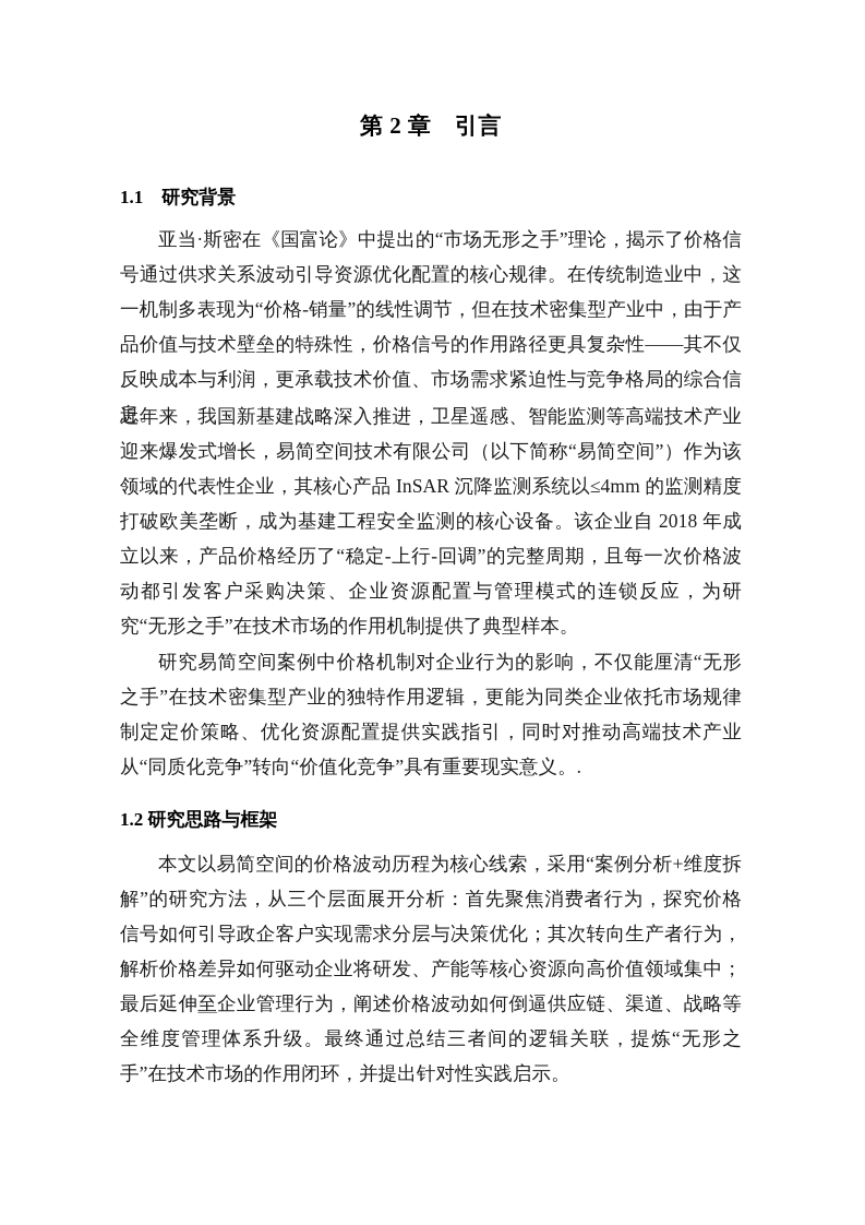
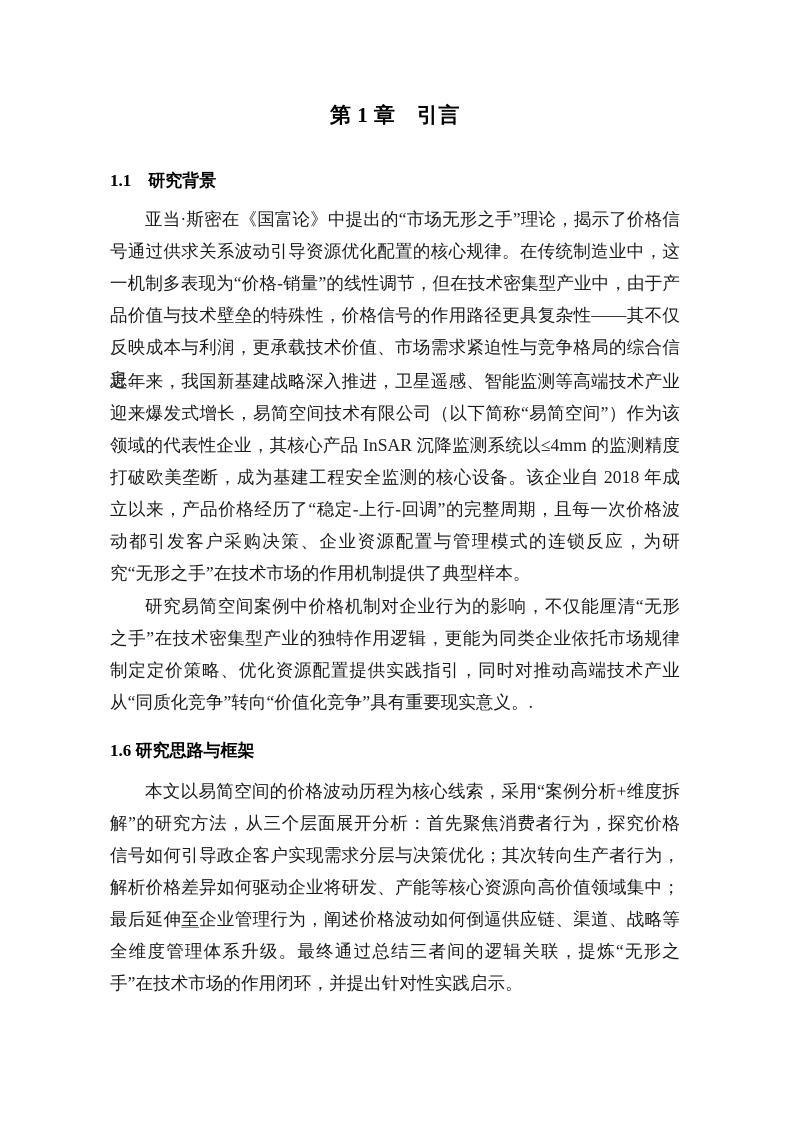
- 第 2 章 引言
+ 第 1 章 引言
  1.1 研究背景
  亚当·斯密在《国富论》中提出的“市场无形之手”理论，揭示了价格信号通过供求关系波动引导资源优化配置的核心规律。在传统制造业中，这一机制多表现为“价格-销量”的线性调节，但在技术密集型产业中，由于产品价值与技术壁垒的特殊性，价格信号的作用路径更具复杂性——其不仅反映成本与利润，更承载技术价值、市场需求紧迫性与竞争格局的综合信息。
  近年来，我国新基建战略深入推进，卫星遥感、智能监测等高端技术产业迎来爆发式增长，易简空间技术有限公司（以下简称“易简空间”）作为该领域的代表性企业，其核心产品 InSAR 沉降监测系统以≤4mm 的监测精度打破欧美垄断，成为基建工程安全监测的核心设备。该企业自 2018 年成立以来，产品价格经历了“稳定-上行-回调”的完整周期，且每一次价格波动都引发客户采购决策、企业资源配置与管理模式的连锁反应，为研究“无形之手”在技术市场的作用机制提供了典型样本。
  研究易简空间案例中价格机制对企业行为的影响，不仅能厘清“无形之手”在技术密集型产业的独特作用逻辑，更能为同类企业依托市场规律制定定价策略、优化资源配置提供实践指引，同时对推动高端技术产业从“同质化竞争”转向“价值化竞争”具有重要现实意义。.
- 1.2 研究思路与框架
+ 1.6 研究思路与框架
  本文以易简空间的价格波动历程为核心线索，采用“案例分析+维度拆解”的研究方法，从三个层面展开分析：首先聚焦消费者行为，探究价格信号如何引导政企客户实现需求分层与决策优化；其次转向生产者行为，解析价格差异如何驱动企业将研发、产能等核心资源向高价值领域集中；最后延伸至企业管理行为，阐述价格波动如何倒逼供应链、渠道、战略等全维度管理体系升级。最终通过总结三者间的逻辑关联，提炼“无形之手”在技术市场的作用闭环，并提出针对性实践启示。
